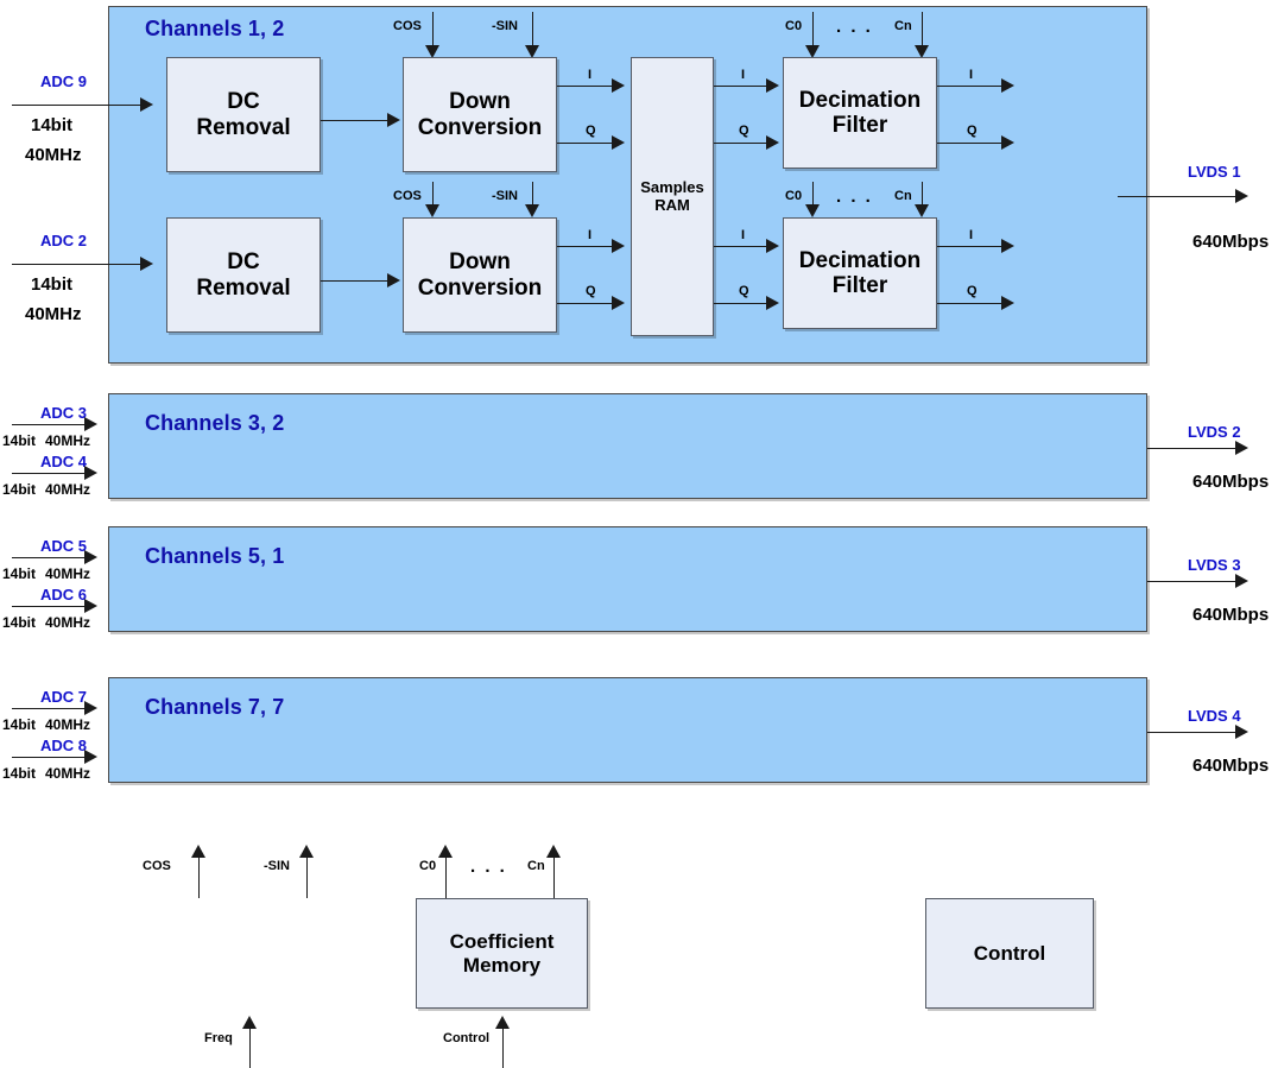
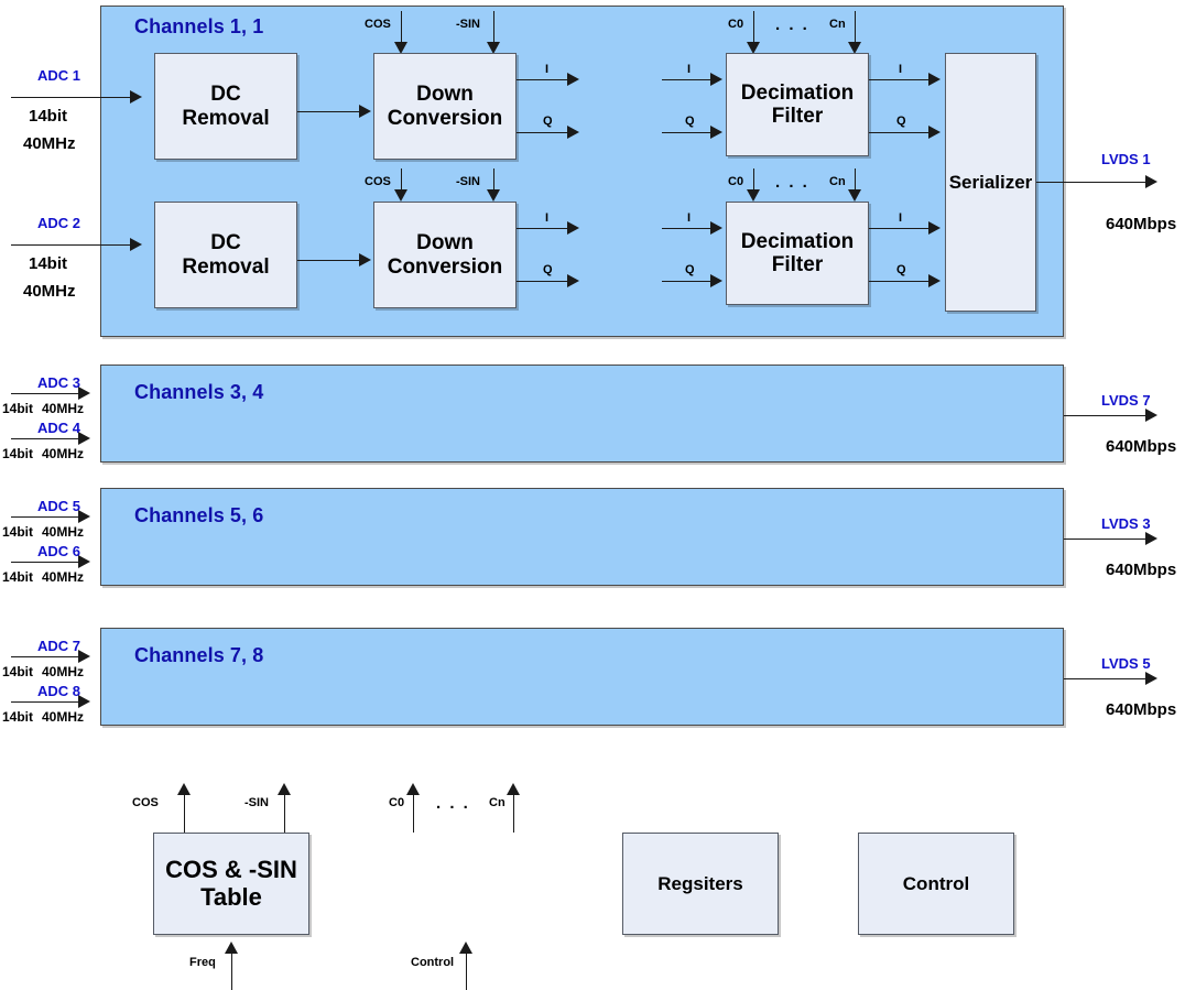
- Channels 1, 2
+ Channels 1, 1
- ADC 9
+ ADC 1
  14bit
  40MHz
  ADC 2
  14bit
  40MHz
  DC
  Removal
  DC
  Removal
  COS
  -SIN
  COS
  -SIN
  Down
  Conversion
  Down
  Conversion
  I
  Q
  I
  Q
- Samples
- RAM
  I
  Q
  I
  Q
  C0
  . . .
  Cn
  C0
  . . .
  Cn
  Decimation
  Filter
  Decimation
  Filter
  I
  Q
  I
  Q
+ Serializer
  LVDS 1
  640Mbps
- Channels 3, 2
+ Channels 3, 4
  ADC 3
  14bit
  40MHz
  ADC 4
  14bit
  40MHz
- LVDS 2
+ LVDS 7
  640Mbps
- Channels 5, 1
+ Channels 5, 6
  ADC 5
  14bit
  40MHz
  ADC 6
  14bit
  40MHz
  LVDS 3
  640Mbps
- Channels 7, 7
+ Channels 7, 8
  ADC 7
  14bit
  40MHz
  ADC 8
  14bit
  40MHz
- LVDS 4
+ LVDS 5
  640Mbps
  COS
  -SIN
+ COS & -SIN
+ Table
  Freq
  C0
  . . .
  Cn
- Coefficient
- Memory
  Control
+ Regsiters
  Control
